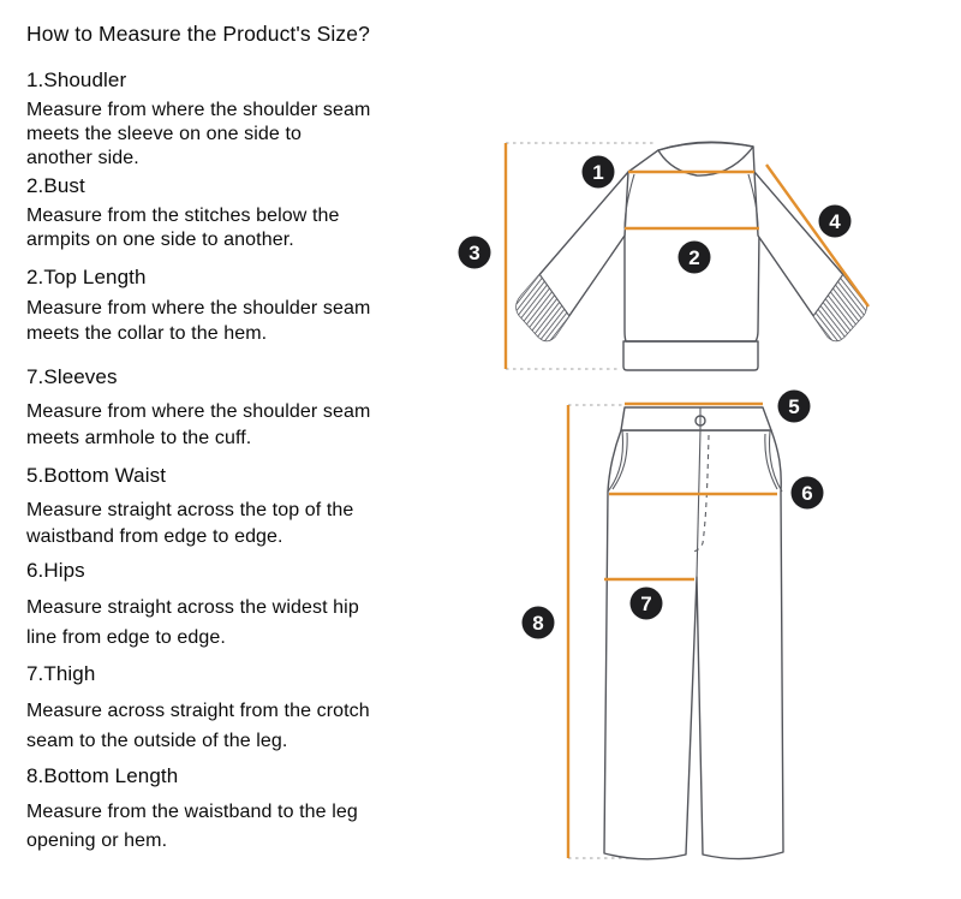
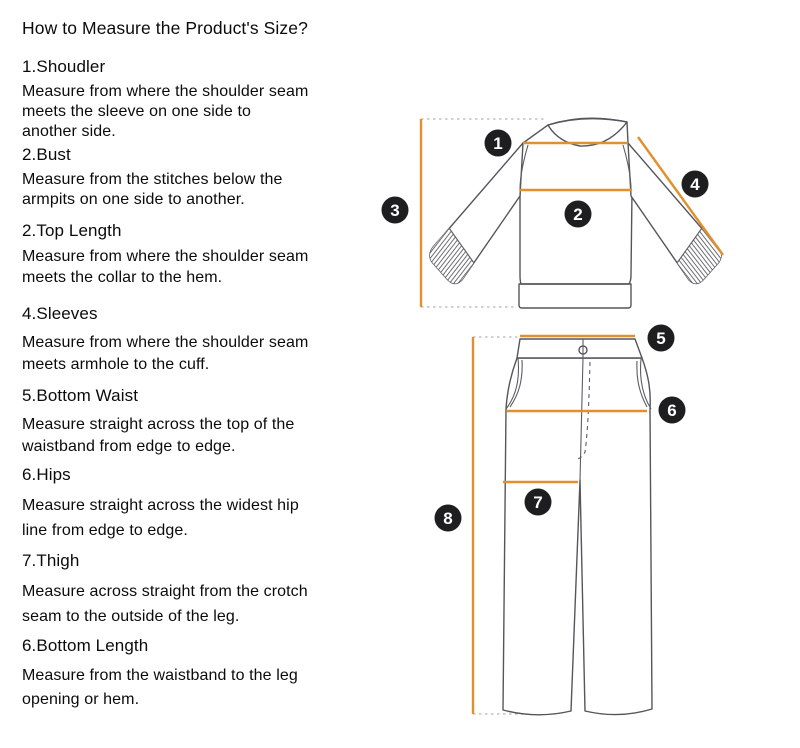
  How to Measure the Product's Size?
  1.Shoudler
  Measure from where the shoulder seam
  meets the sleeve on one side to
  another side.
  2.Bust
  Measure from the stitches below the
  armpits on one side to another.
  2.Top Length
  Measure from where the shoulder seam
  meets the collar to the hem.
- 7.Sleeves
+ 4.Sleeves
  Measure from where the shoulder seam
  meets armhole to the cuff.
  5.Bottom Waist
  Measure straight across the top of the
  waistband from edge to edge.
  6.Hips
  Measure straight across the widest hip
  line from edge to edge.
  7.Thigh
  Measure across straight from the crotch
  seam to the outside of the leg.
- 8.Bottom Length
+ 6.Bottom Length
  Measure from the waistband to the leg
  opening or hem.
  1
  2
  3
  4
  5
  6
  7
  8
